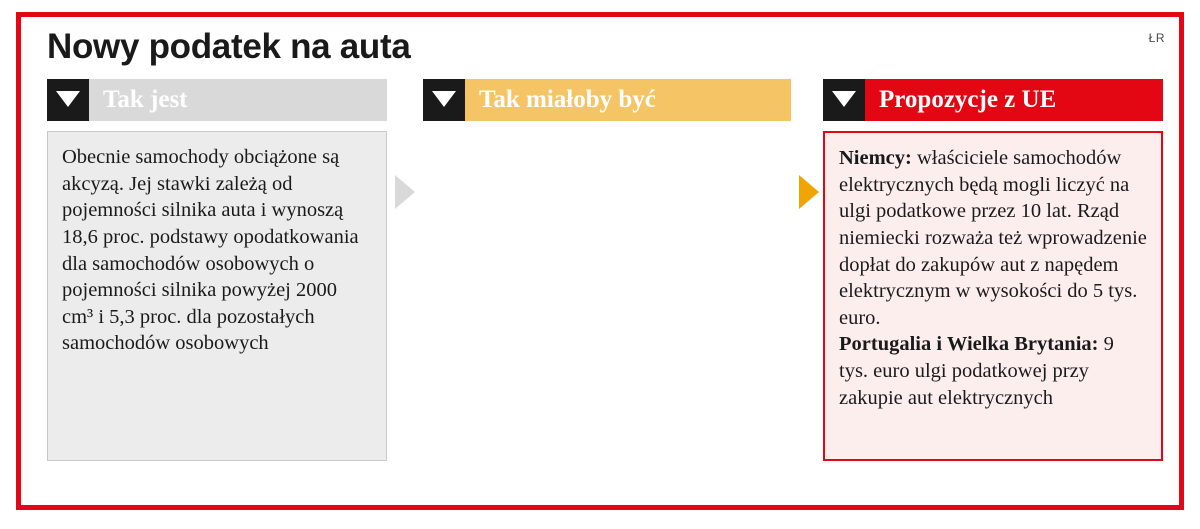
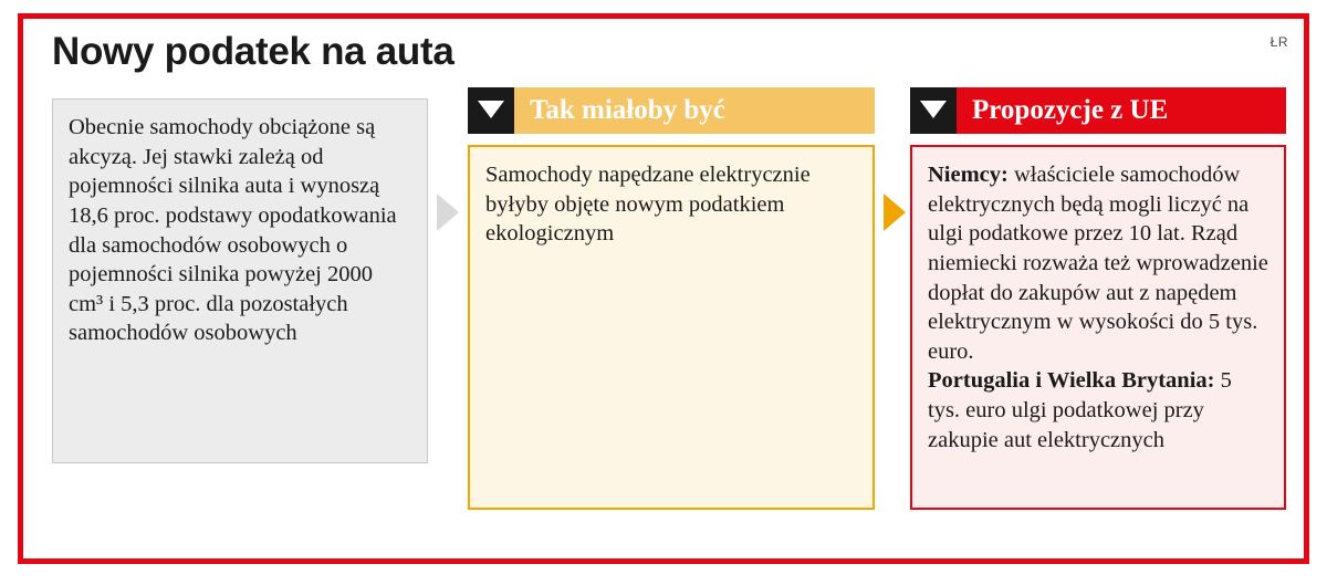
  Nowy podatek na auta
  ŁR
- Tak jest
  Obecnie samochody obciążone są akcyzą. Jej stawki zależą od pojemności silnika auta i wynoszą 18,6 proc. podstawy opodatkowania dla samochodów osobowych o pojemności silnika powyżej 2000 cm³ i 5,3 proc. dla pozostałych samochodów osobowych
  Tak miałoby być
+ Samochody napędzane elektrycznie byłyby objęte nowym podatkiem ekologicznym
  Propozycje z UE
  Niemcy: właściciele samochodów elektrycznych będą mogli liczyć na ulgi podatkowe przez 10 lat. Rząd niemiecki rozważa też wprowadzenie dopłat do zakupów aut z napędem elektrycznym w wysokości do 5 tys. euro.
- Portugalia i Wielka Brytania: 9 tys. euro ulgi podatkowej przy zakupie aut elektrycznych
+ Portugalia i Wielka Brytania: 5 tys. euro ulgi podatkowej przy zakupie aut elektrycznych
